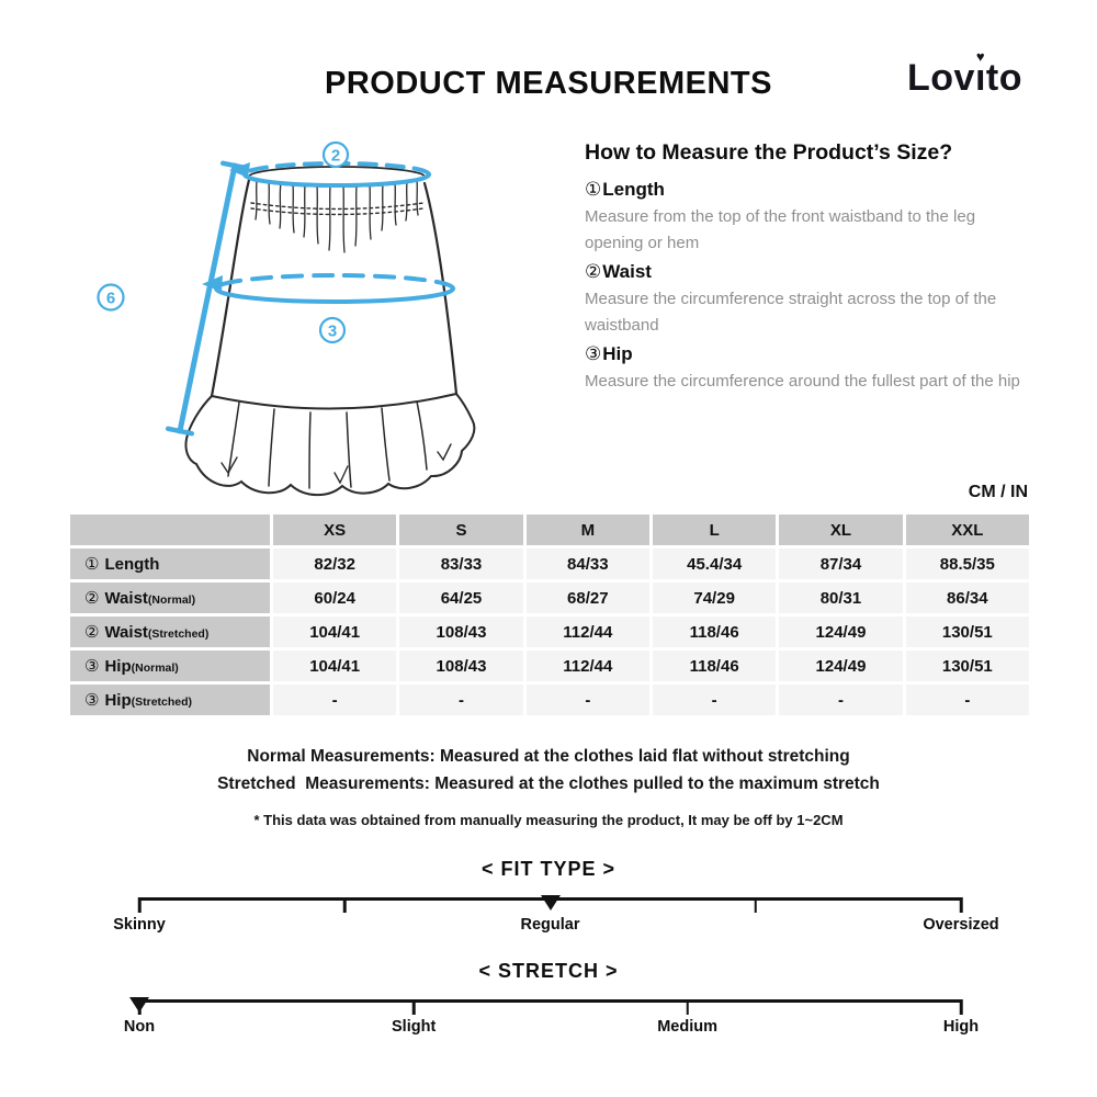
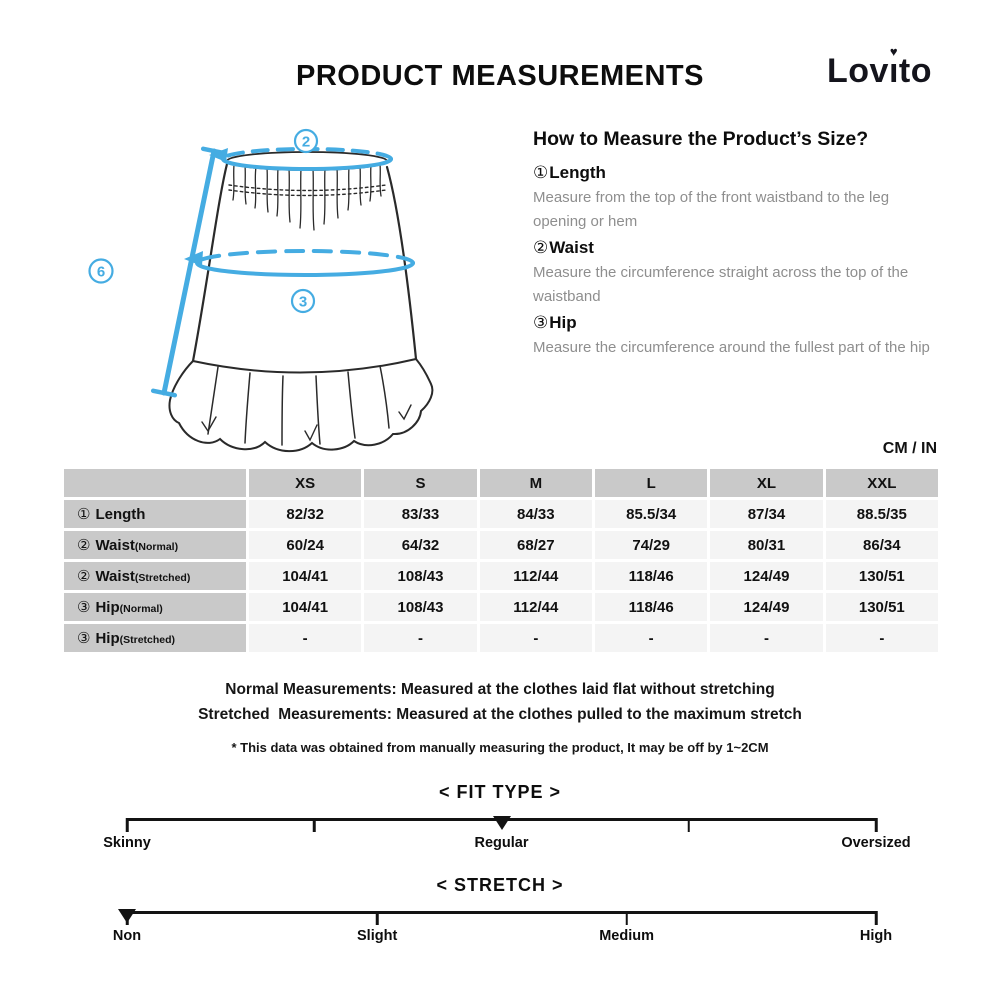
  PRODUCT MEASUREMENTS
  Lovı
  ♥
  to
  6
  2
  3
  How to Measure the Product’s Size?
  ①Length
  Measure from the top of the front waistband to the leg opening or hem
  ②Waist
  Measure the circumference straight across the top of the waistband
  ③Hip
  Measure the circumference around the fullest part of the hip
  CM / IN
  	XS	S	M	L	XL	XXL
- ① Length	82/32	83/33	84/33	45.4/34	87/34	88.5/35
+ ① Length	82/32	83/33	84/33	85.5/34	87/34	88.5/35
- ② Waist(Normal)	60/24	64/25	68/27	74/29	80/31	86/34
+ ② Waist(Normal)	60/24	64/32	68/27	74/29	80/31	86/34
  ② Waist(Stretched)	104/41	108/43	112/44	118/46	124/49	130/51
  ③ Hip(Normal)	104/41	108/43	112/44	118/46	124/49	130/51
  ③ Hip(Stretched)	-	-	-	-	-	-
  Normal Measurements: Measured at the clothes laid flat without stretching
  Stretched Measurements: Measured at the clothes pulled to the maximum stretch
  * This data was obtained from manually measuring the product, It may be off by 1~2CM
  < FIT TYPE >
  Skinny
  Regular
  Oversized
  < STRETCH >
  Non
  Slight
  Medium
  High
